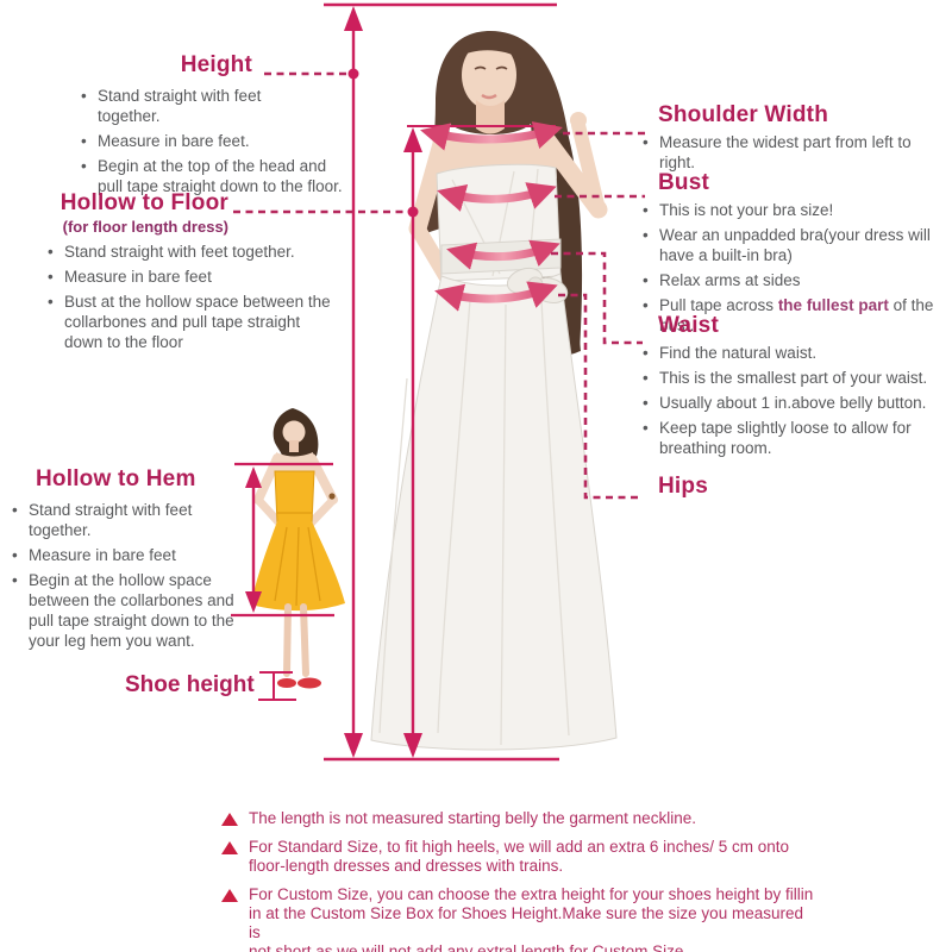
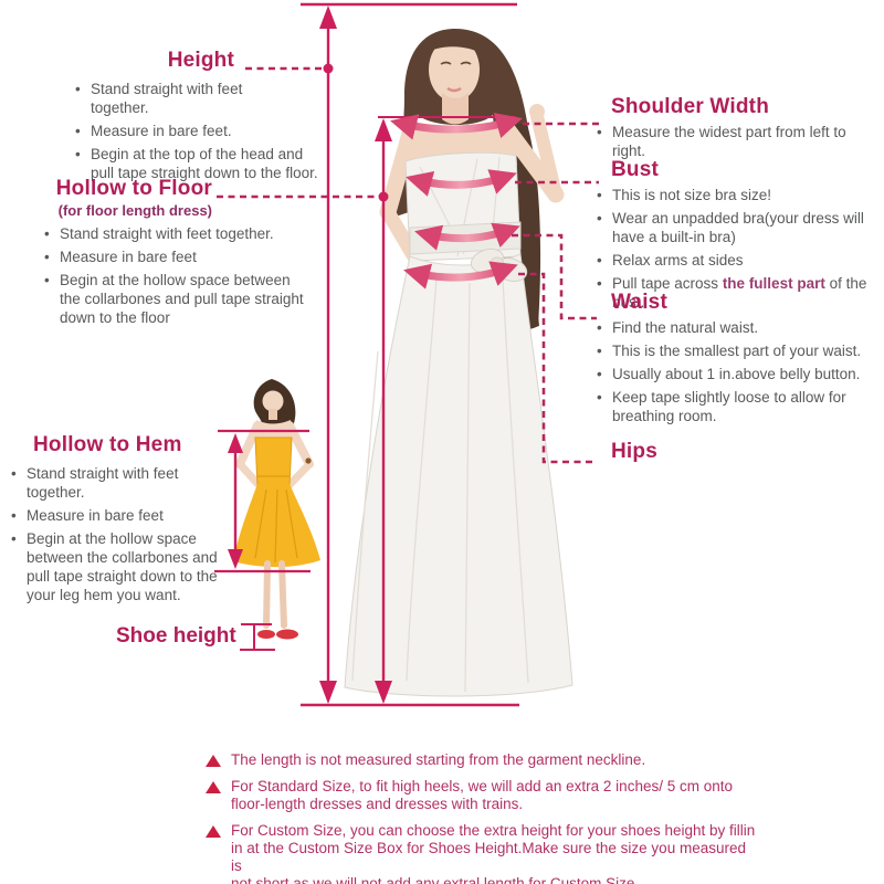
  Height
  Stand straight with feet together.
  Measure in bare feet.
  Begin at the top of the head and pull tape straight down to the floor.
  Hollow to Floor
  (for floor length dress)
  Stand straight with feet together.
  Measure in bare feet
- Bust at the hollow space between the collarbones and pull tape straight down to the floor
+ Begin at the hollow space between the collarbones and pull tape straight down to the floor
  Hollow to Hem
  Stand straight with feet together.
  Measure in bare feet
  Begin at the hollow space between the collarbones and pull tape straight down to the your leg hem you want.
  Shoe height
  Shoulder Width
  Measure the widest part from left to right.
  Bust
- This is not your bra size!
+ This is not size bra size!
  Wear an unpadded bra(your dress will have a built-in bra)
  Relax arms at sides
  Pull tape across the fullest part of the bust.
  Waist
  Find the natural waist.
  This is the smallest part of your waist.
  Usually about 1 in.above belly button.
  Keep tape slightly loose to allow for breathing room.
  Hips
- The length is not measured starting belly the garment neckline.
+ The length is not measured starting from the garment neckline.
- For Standard Size, to fit high heels, we will add an extra 6 inches/ 5 cm onto
+ For Standard Size, to fit high heels, we will add an extra 2 inches/ 5 cm onto
  floor-length dresses and dresses with trains.
  For Custom Size, you can choose the extra height for your shoes height by fillin
  in at the Custom Size Box for Shoes Height.Make sure the size you measured is
